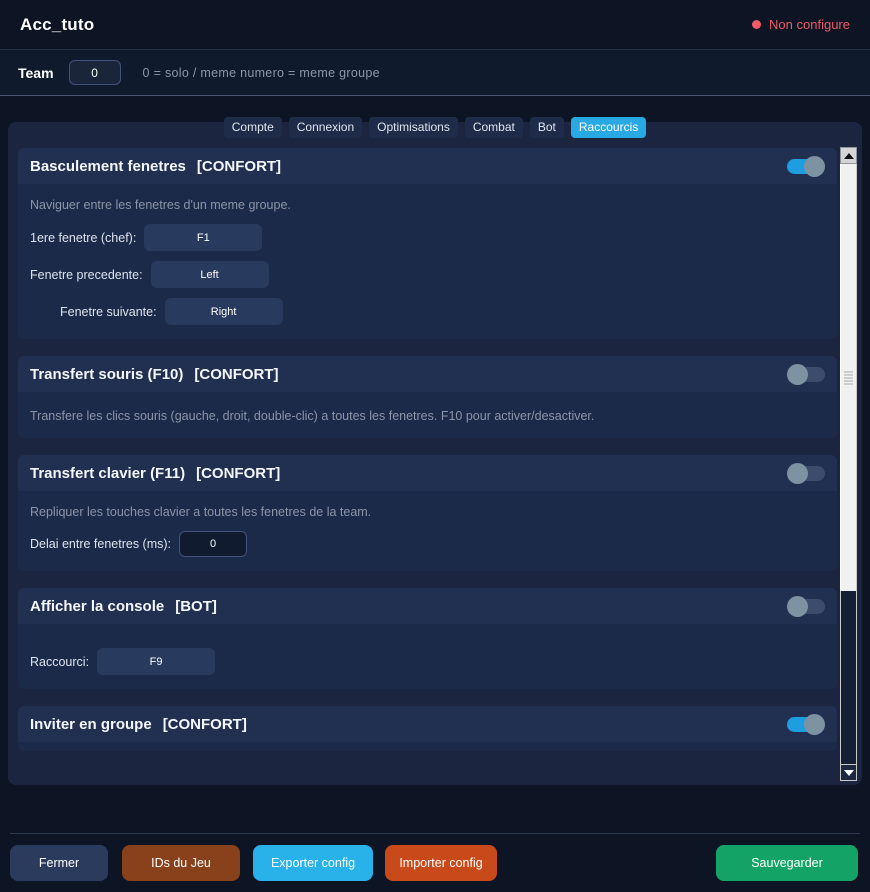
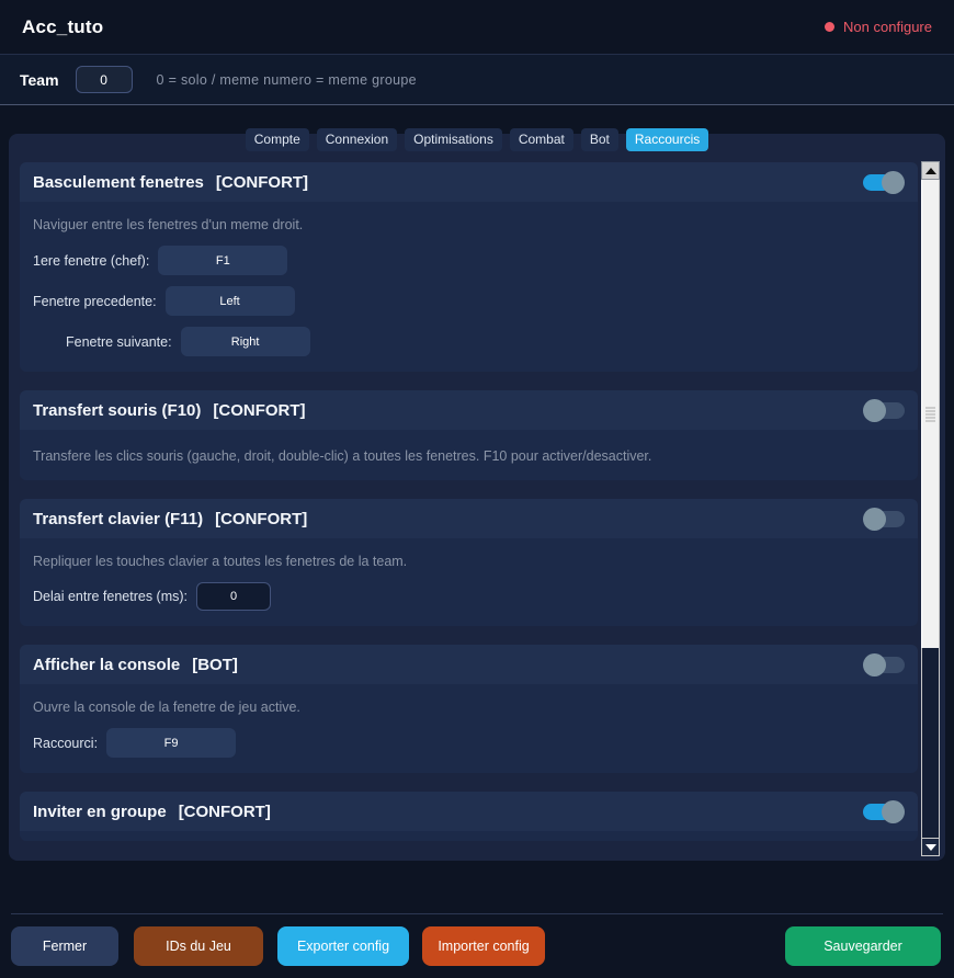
  Acc_tuto
  Non configure
  Team
  0
  0 = solo / meme numero = meme groupe
  Compte
  Connexion
  Optimisations
  Combat
  Bot
  Raccourcis
  Basculement fenetres
  [CONFORT]
- Naviguer entre les fenetres d'un meme groupe.
+ Naviguer entre les fenetres d'un meme droit.
  1ere fenetre (chef):
  F1
  Fenetre precedente:
  Left
  Fenetre suivante:
  Right
  Transfert souris (F10)
  [CONFORT]
  Transfere les clics souris (gauche, droit, double-clic) a toutes les fenetres. F10 pour activer/desactiver.
  Transfert clavier (F11)
  [CONFORT]
  Repliquer les touches clavier a toutes les fenetres de la team.
  Delai entre fenetres (ms):
  0
  Afficher la console
  [BOT]
+ Ouvre la console de la fenetre de jeu active.
  Raccourci:
  F9
  Inviter en groupe
  [CONFORT]
  Fermer
  IDs du Jeu
  Exporter config
  Importer config
  Sauvegarder
